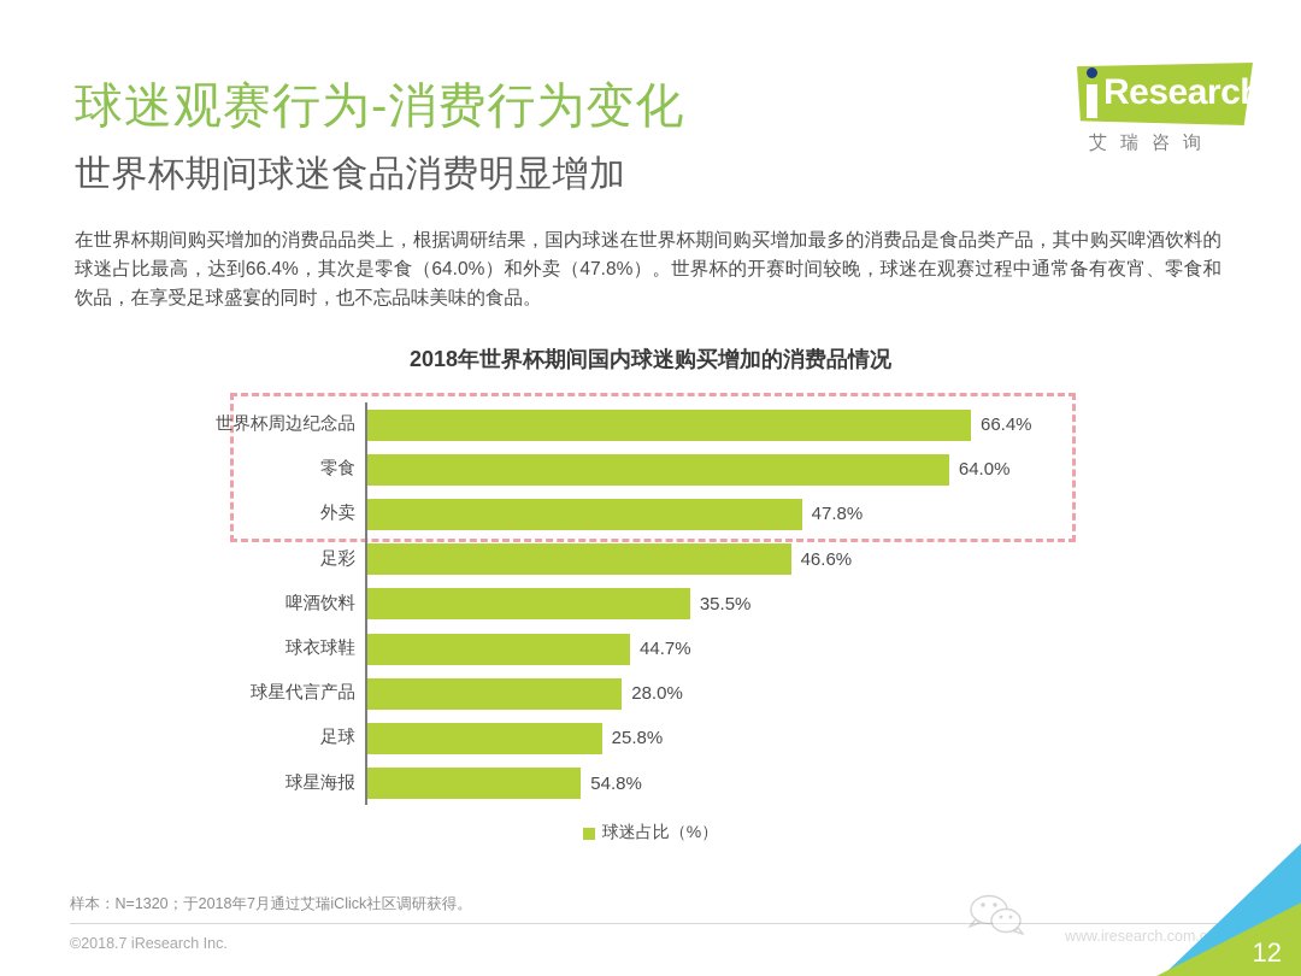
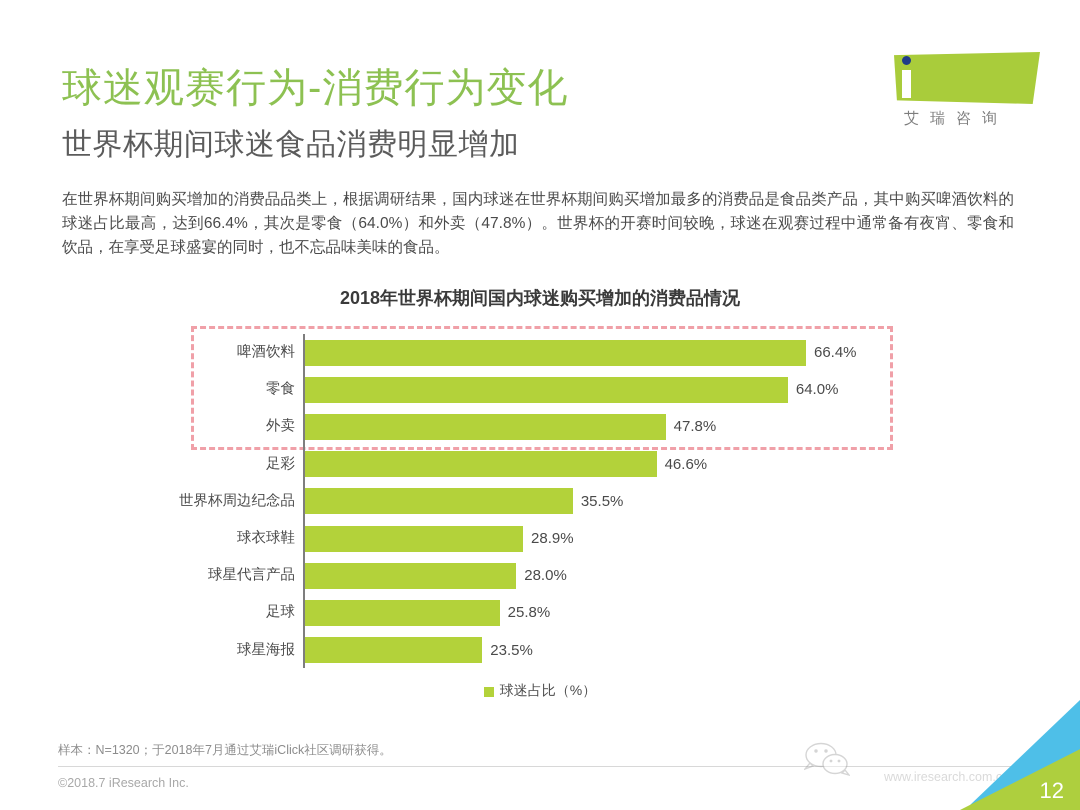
  球迷观赛行为-消费行为变化
  世界杯期间球迷食品消费明显增加
- Research
  艾瑞咨询
  在世界杯期间购买增加的消费品品类上，根据调研结果，国内球迷在世界杯期间购买增加最多的消费品是食品类产品，其中购买啤酒饮料的球迷占比最高，达到66.4%，其次是零食（64.0%）和外卖（47.8%）。世界杯的开赛时间较晚，球迷在观赛过程中通常备有夜宵、零食和饮品，在享受足球盛宴的同时，也不忘品味美味的食品。
  2018年世界杯期间国内球迷购买增加的消费品情况
- 世界杯周边纪念品
+ 啤酒饮料
  66.4%
  零食
  64.0%
  外卖
  47.8%
  足彩
  46.6%
- 啤酒饮料
+ 世界杯周边纪念品
  35.5%
  球衣球鞋
- 44.7%
+ 28.9%
  球星代言产品
  28.0%
  足球
  25.8%
  球星海报
- 54.8%
+ 23.5%
  球迷占比（%）
  样本：N=1320；于2018年7月通过艾瑞iClick社区调研获得。
  ©2018.7 iResearch Inc.
  www.iresearch.com.c
  12
